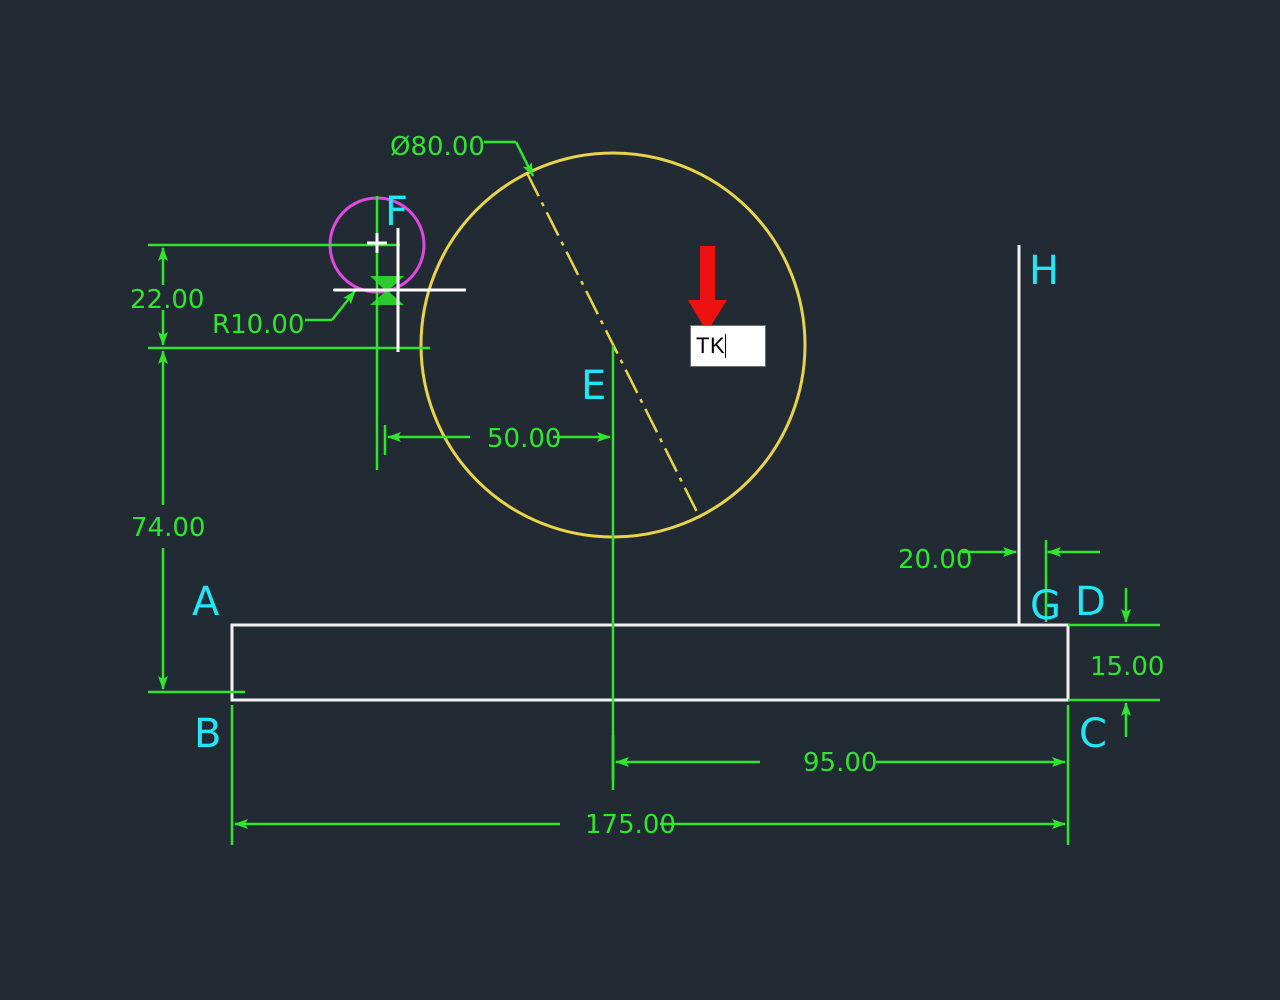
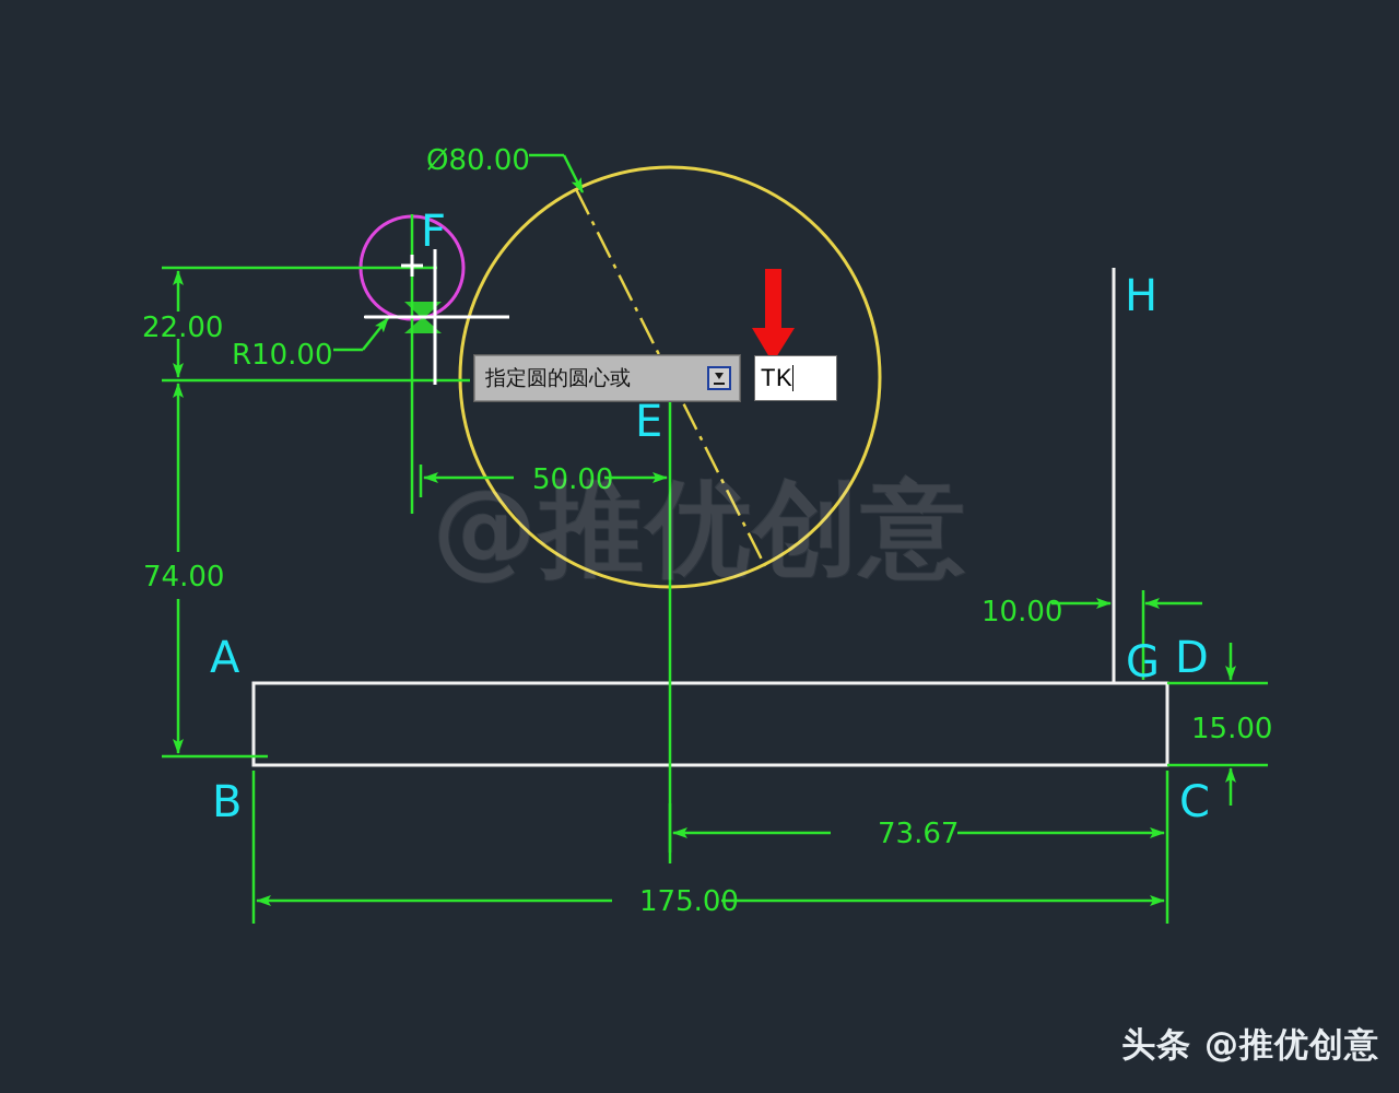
  Ø80.00
  22.00
  R10.00
  50.00
  74.00
- 20.00
+ 10.00
  15.00
- 95.00
+ 73.67
  175.00
  A
  B
  C
  D
  E
  F
  G
  H
+ @推优创意
+ 指定圆的圆心或
  TK
+ 头条 @推优创意
